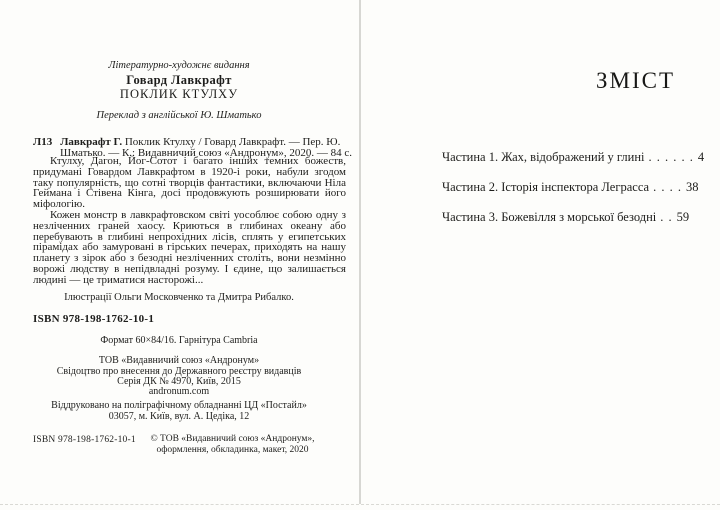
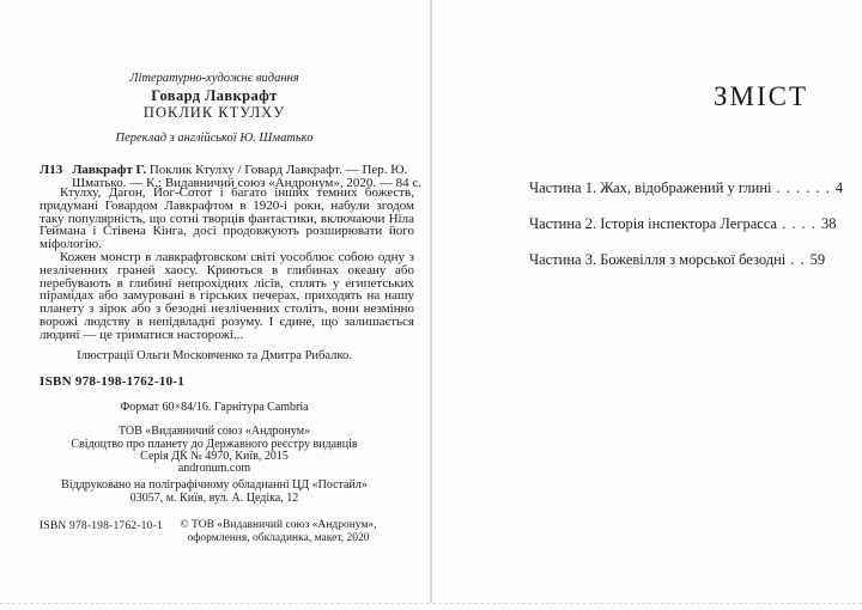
  Літературно-художнє видання
  Говард Лавкрафт
  ПОКЛИК КТУЛХУ
  Переклад з англійської Ю. Шматько
  Л13 Лавкрафт Г. Поклик Ктулху / Говард Лавкрафт. — Пер. Ю. Шматько. — К.: Видавничий союз «Андронум», 2020. — 84 с.
  Ктулху, Дагон, Йог-Сотот і багато інших темних божеств, придумані Говардом Лавкрафтом в 1920-і роки, набули згодом таку популярність, що сотні творців фантастики, включаючи Ніла Геймана і Стівена Кінга, досі продовжують розширювати його міфологію.
  Кожен монстр в лавкрафтовском світі уособлює собою одну з незліченних граней хаосу. Криються в глибинах океану або перебувають в глибині непрохідних лісів, сплять у египетських пірамідах або замуровані в гірських печерах, приходять на нашу планету з зірок або з безодні незліченних століть, вони незмінно ворожі людству в непідвладні розуму. І єдине, що залишається людині — це триматися насторожі...
  Ілюстрації Ольги Московченко та Дмитра Рибалко.
  ISBN 978-198-1762-10-1
  Формат 60×84/16. Гарнітура Cambria
  ТОВ «Видавничий союз «Андронум»
- Свідоцтво про внесення до Державного реєстру видавців
+ Свідоцтво про планету до Державного реєстру видавців
  Серія ДК № 4970, Київ, 2015
  andronum.com
  Віддруковано на поліграфічному обладнанні ЦД «Постайл»
  03057, м. Київ, вул. А. Цедіка, 12
  ISBN 978-198-1762-10-1
  © ТОВ «Видавничий союз «Андронум»,
  оформлення, обкладинка, макет, 2020
  ЗМІСТ
  Частина 1. Жах, відображений у глині . . . . . . 4
  Частина 2. Історія інспектора Леграсса . . . . 38
  Частина 3. Божевілля з морської безодні . . 59
